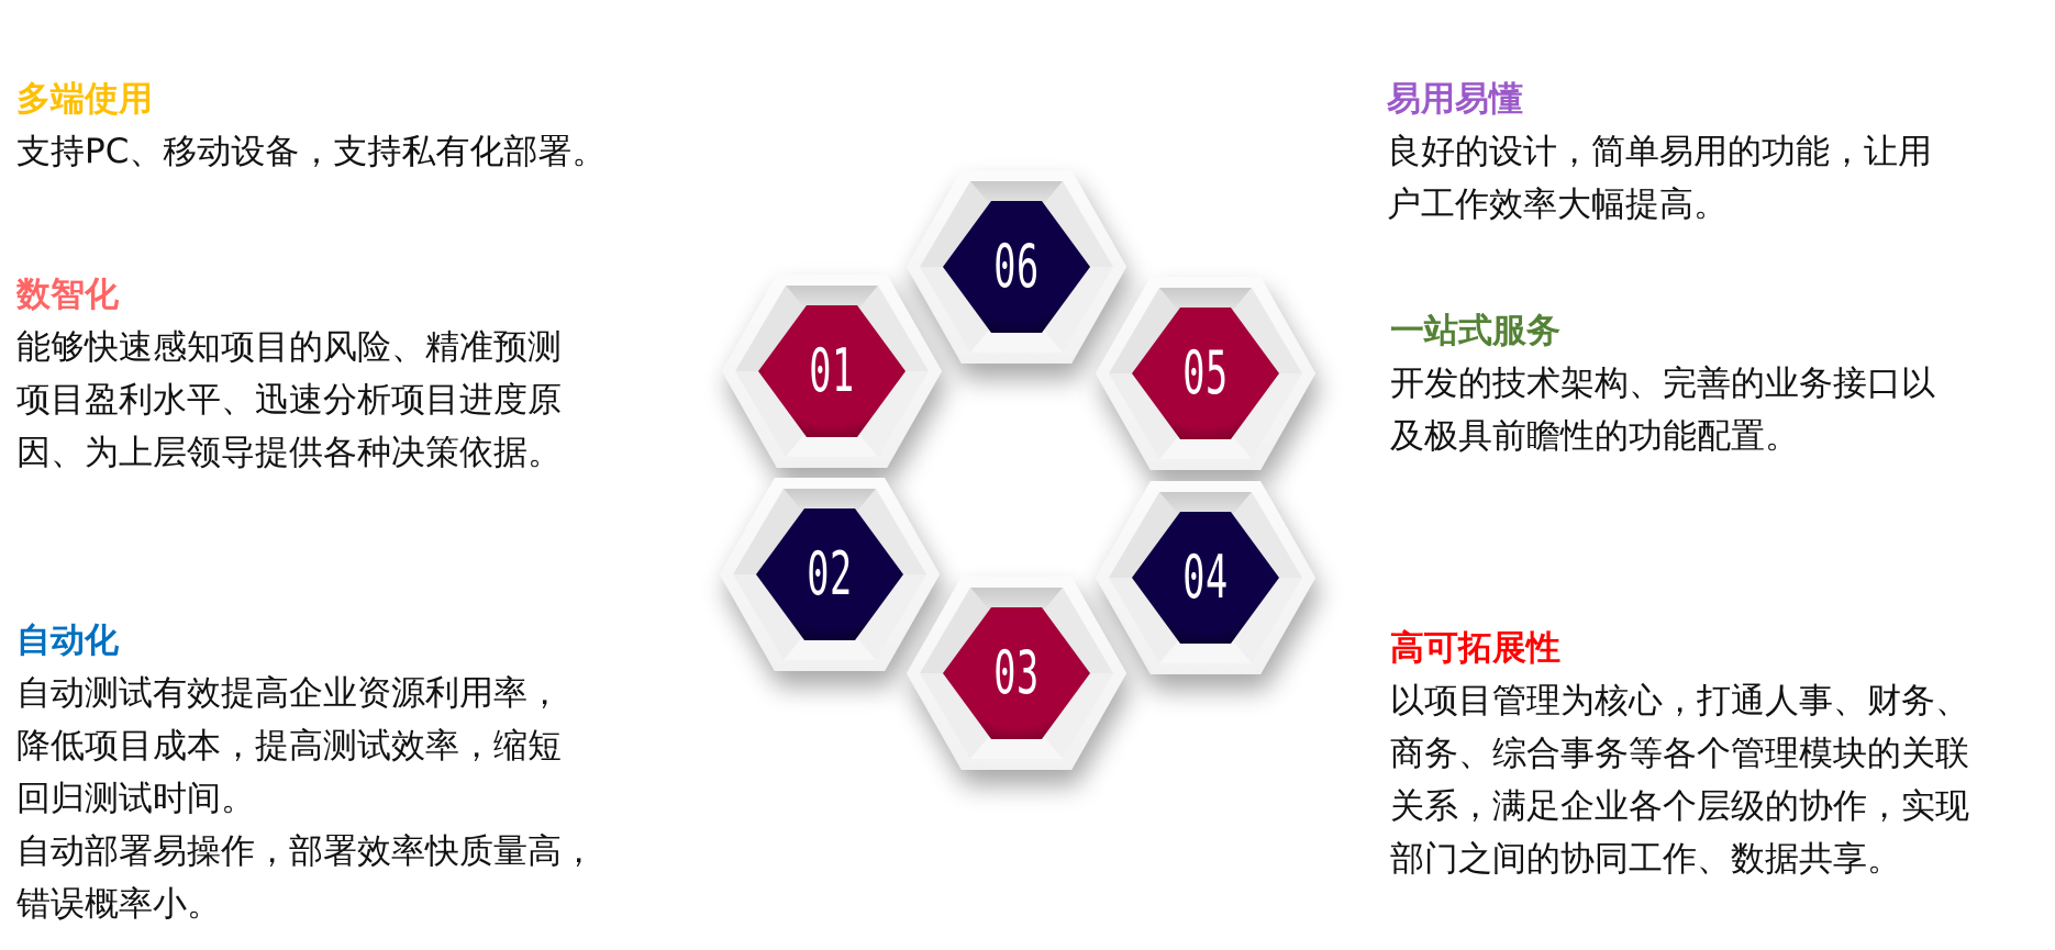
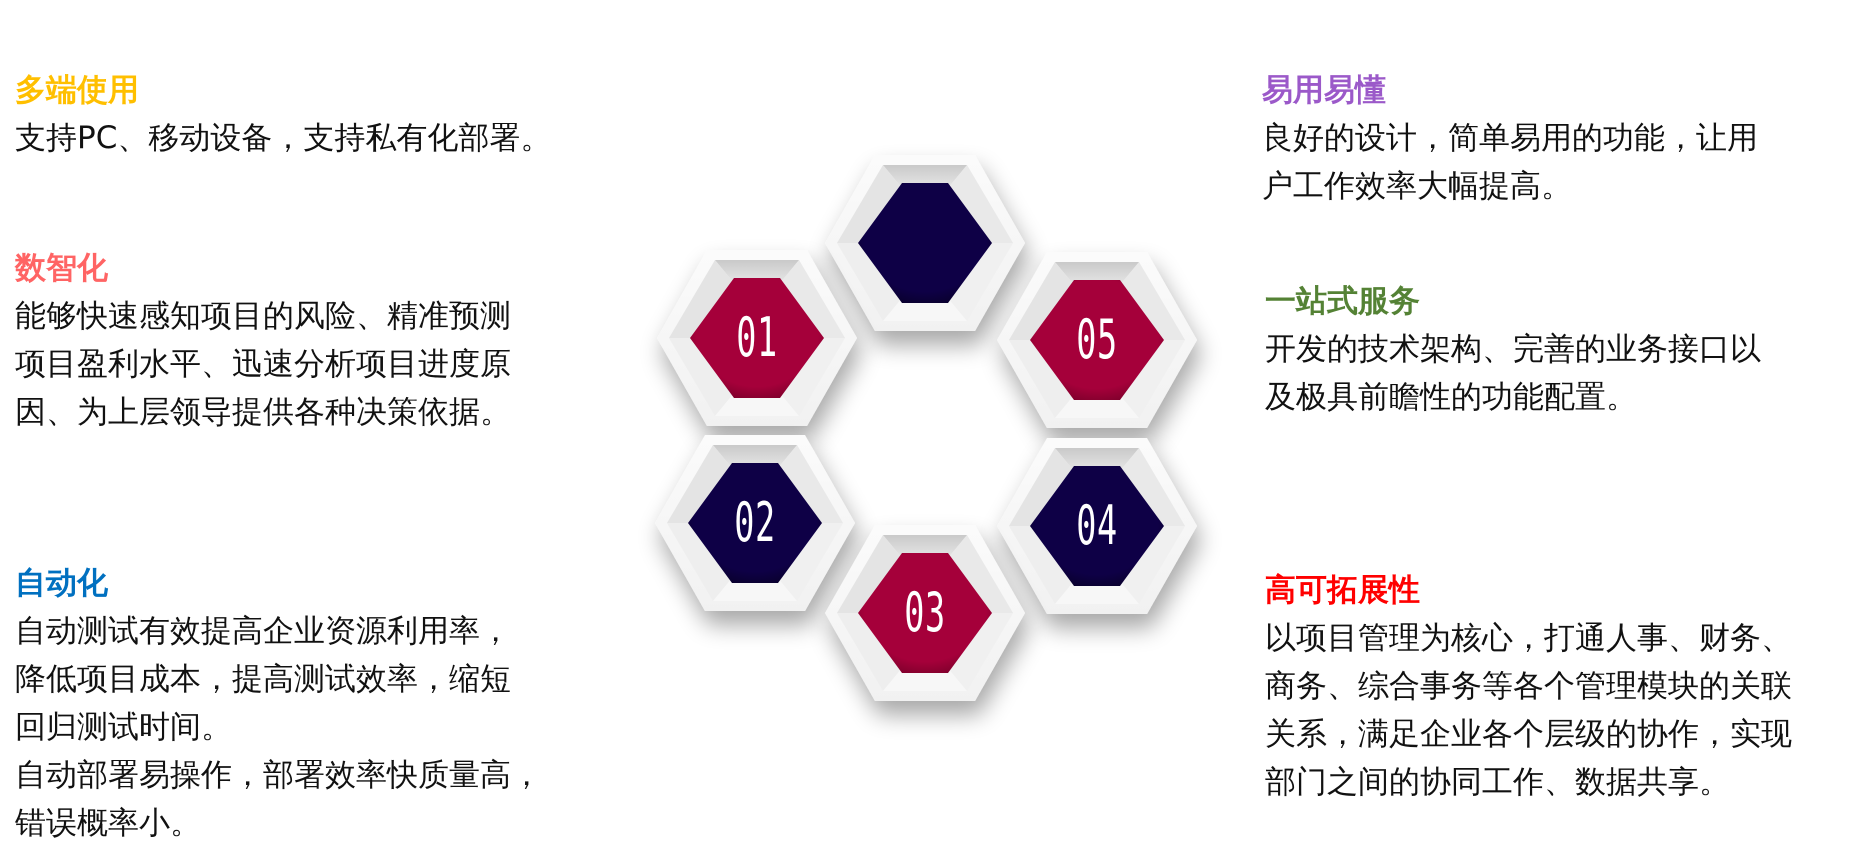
  多端使用
  支持PC、移动设备，支持私有化部署。
  数智化
  能够快速感知项目的风险、精准预测
  项目盈利水平、迅速分析项目进度原
  因、为上层领导提供各种决策依据。
  自动化
  自动测试有效提高企业资源利用率，
  降低项目成本，提高测试效率，缩短
  回归测试时间。
  自动部署易操作，部署效率快质量高，
  错误概率小。
  易用易懂
  良好的设计，简单易用的功能，让用
  户工作效率大幅提高。
  一站式服务
  开发的技术架构、完善的业务接口以
  及极具前瞻性的功能配置。
  高可拓展性
  以项目管理为核心，打通人事、财务、
  商务、综合事务等各个管理模块的关联
  关系，满足企业各个层级的协作，实现
  部门之间的协同工作、数据共享。
- 06
  01
  05
  02
  04
  03
